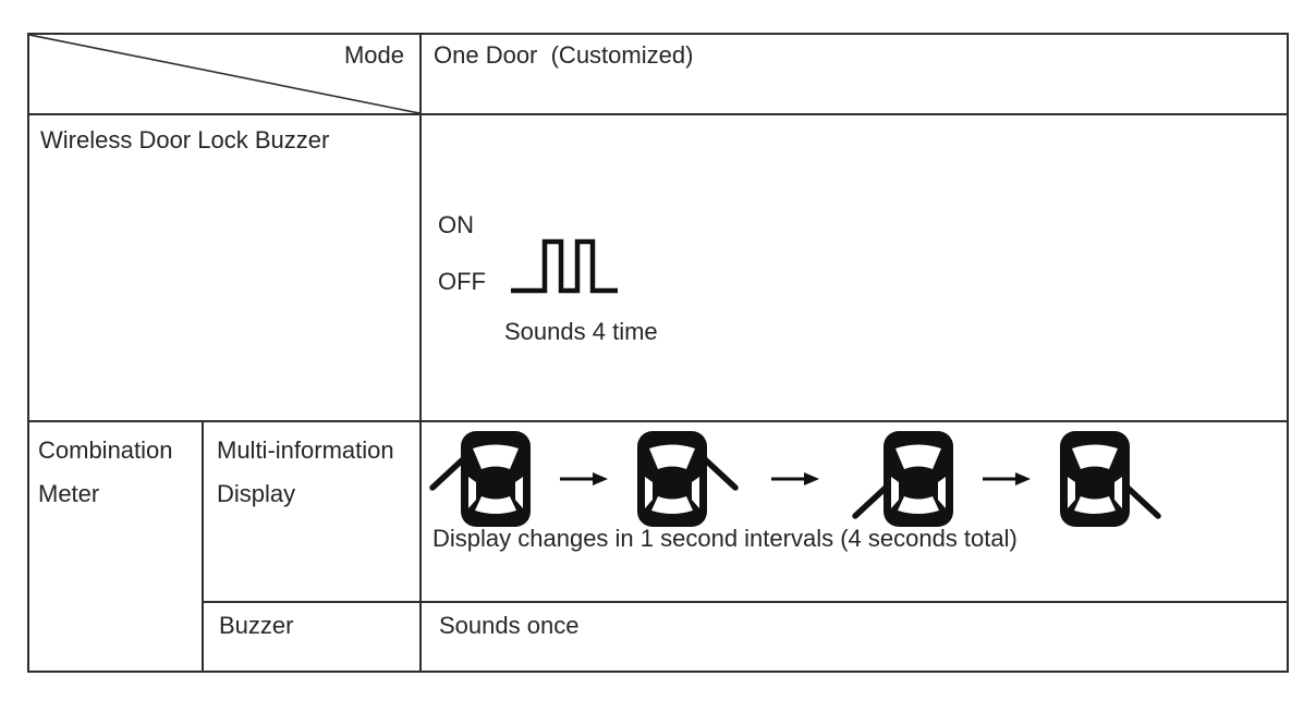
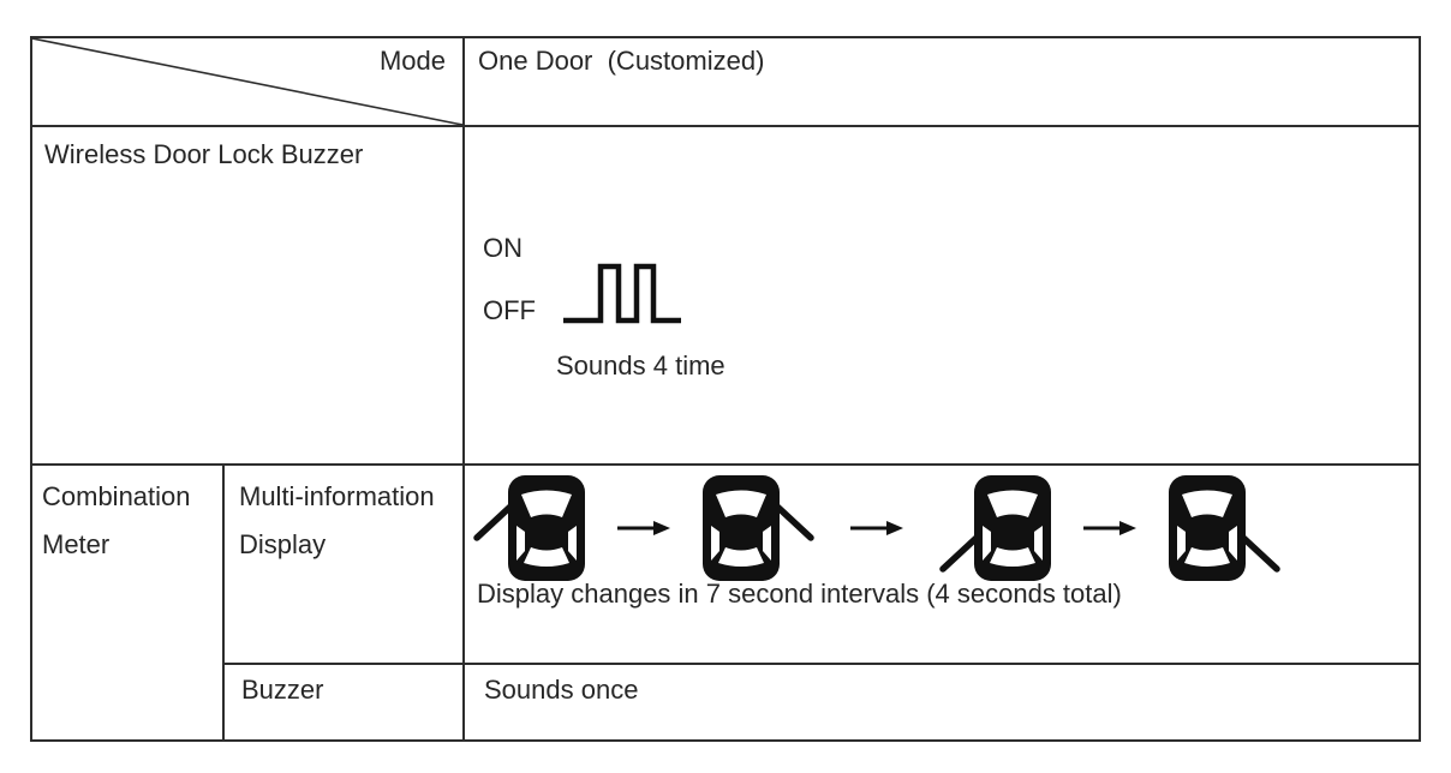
  Mode
  One Door (Customized)
  Wireless Door Lock Buzzer
  ON
  OFF
  Sounds 4 time
  Combination
  Meter
  Multi-information
  Display
- Display changes in 1 second intervals (4 seconds total)
+ Display changes in 7 second intervals (4 seconds total)
  Buzzer
  Sounds once
